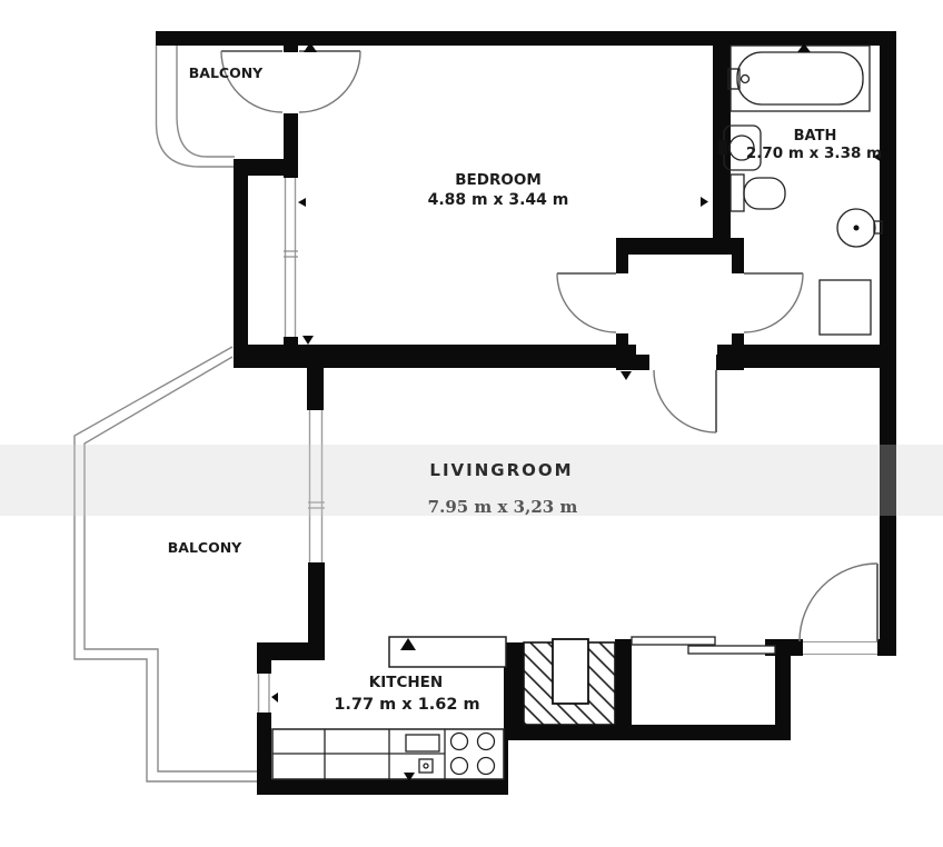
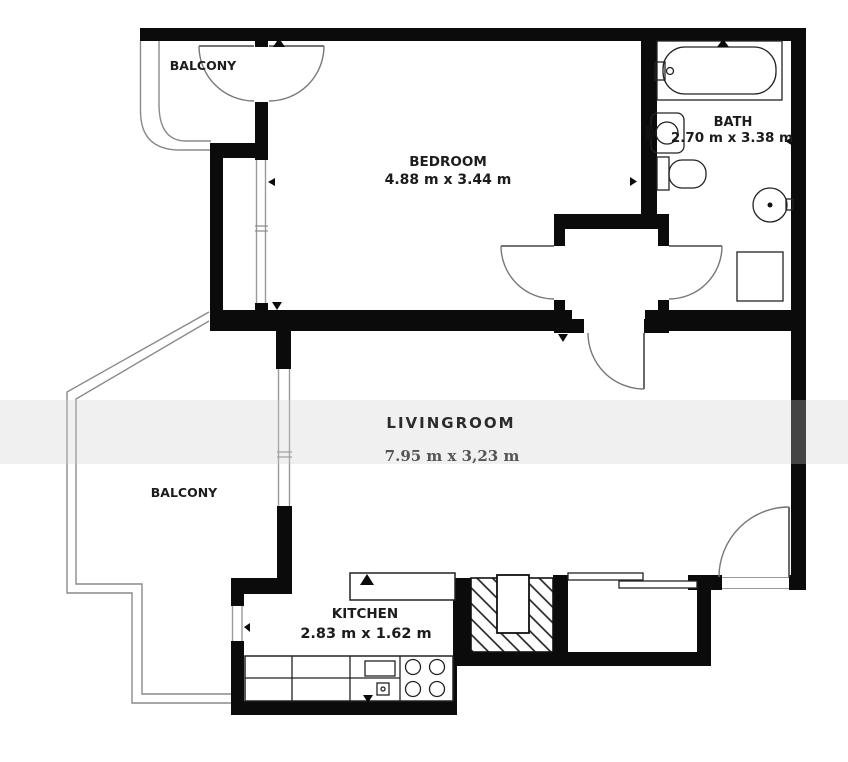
  BALCONY
  BEDROOM
  4.88 m x 3.44 m
  BATH
  2.70 m x 3.38 m
  LIVINGROOM
  7.95 m x 3,23 m
  BALCONY
  KITCHEN
- 1.77 m x 1.62 m
+ 2.83 m x 1.62 m
